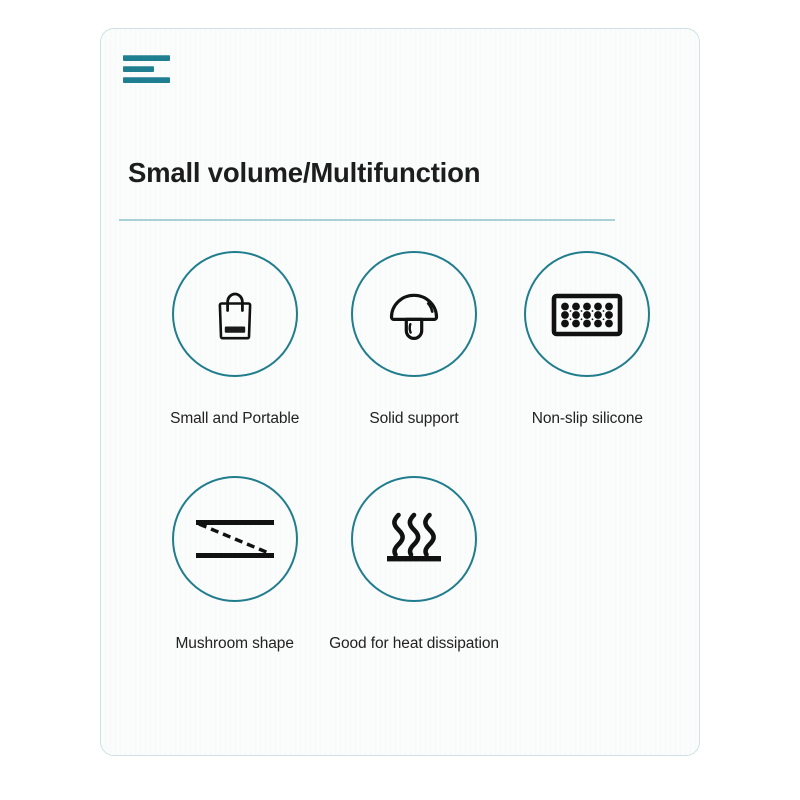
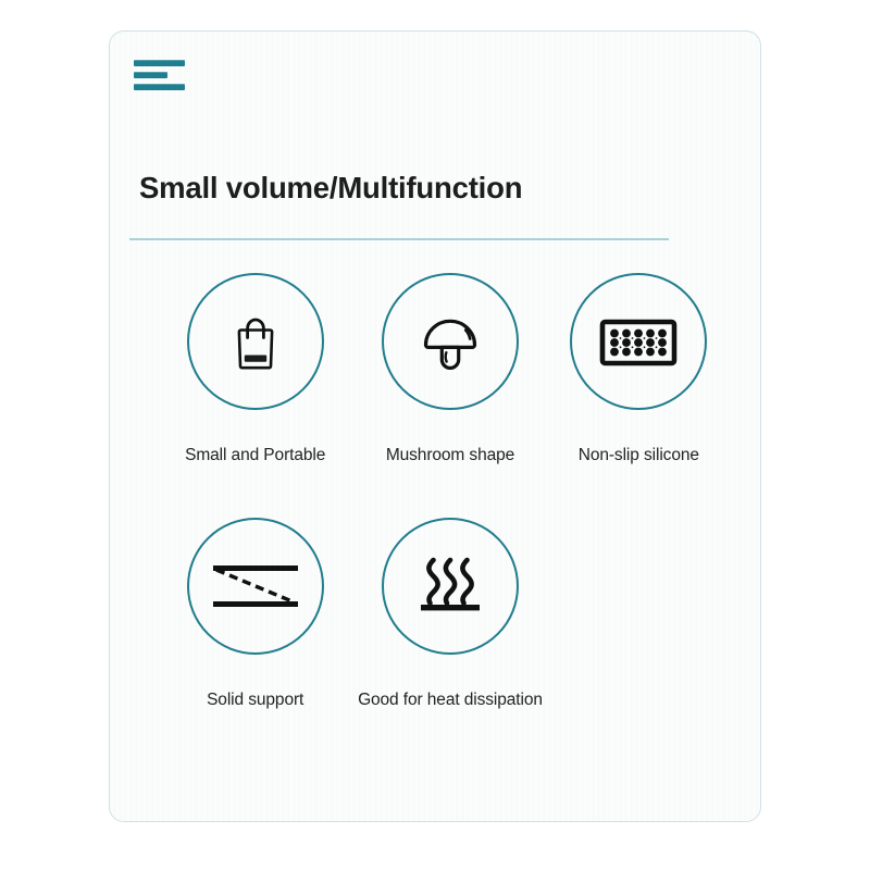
  Small volume/Multifunction
  Small and Portable
- Solid support
+ Mushroom shape
  Non-slip silicone
- Mushroom shape
+ Solid support
  Good for heat dissipation
